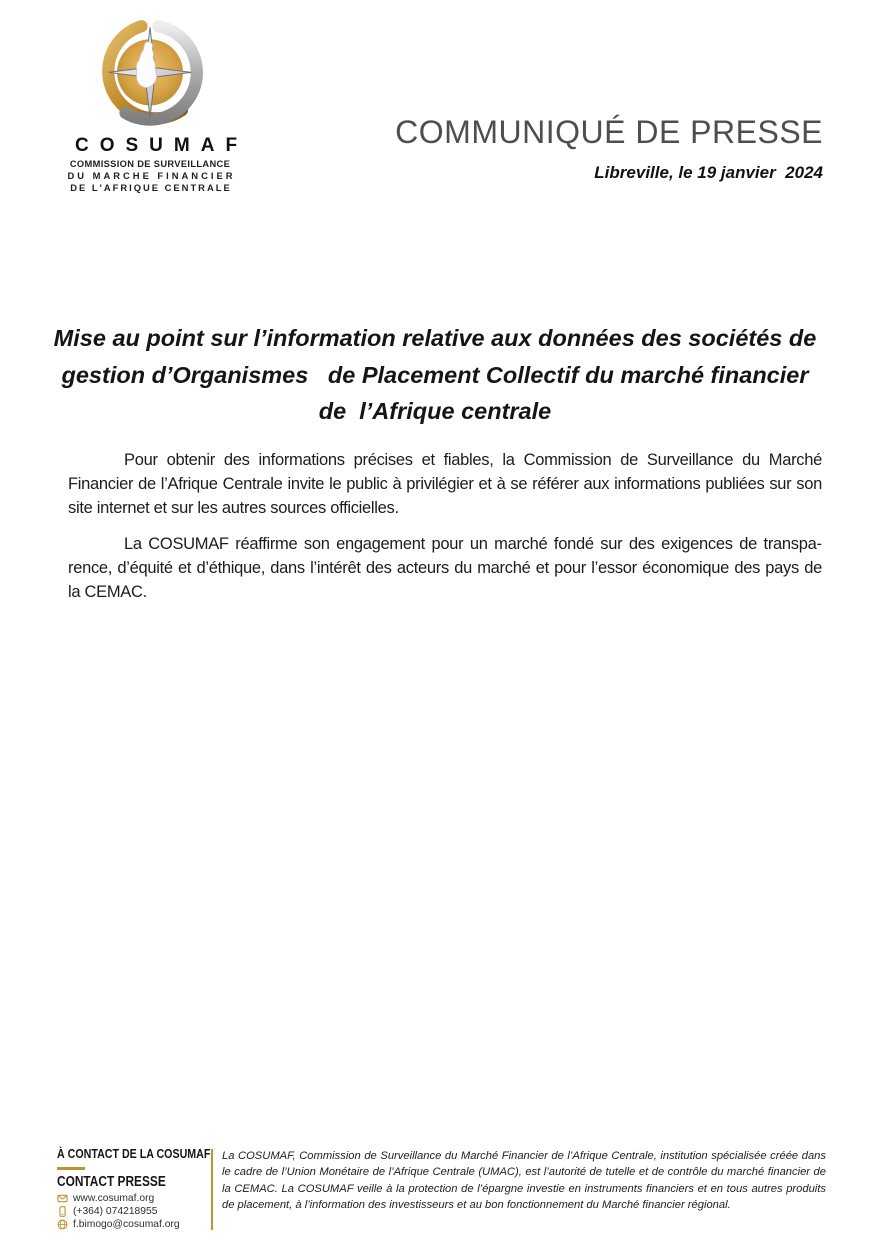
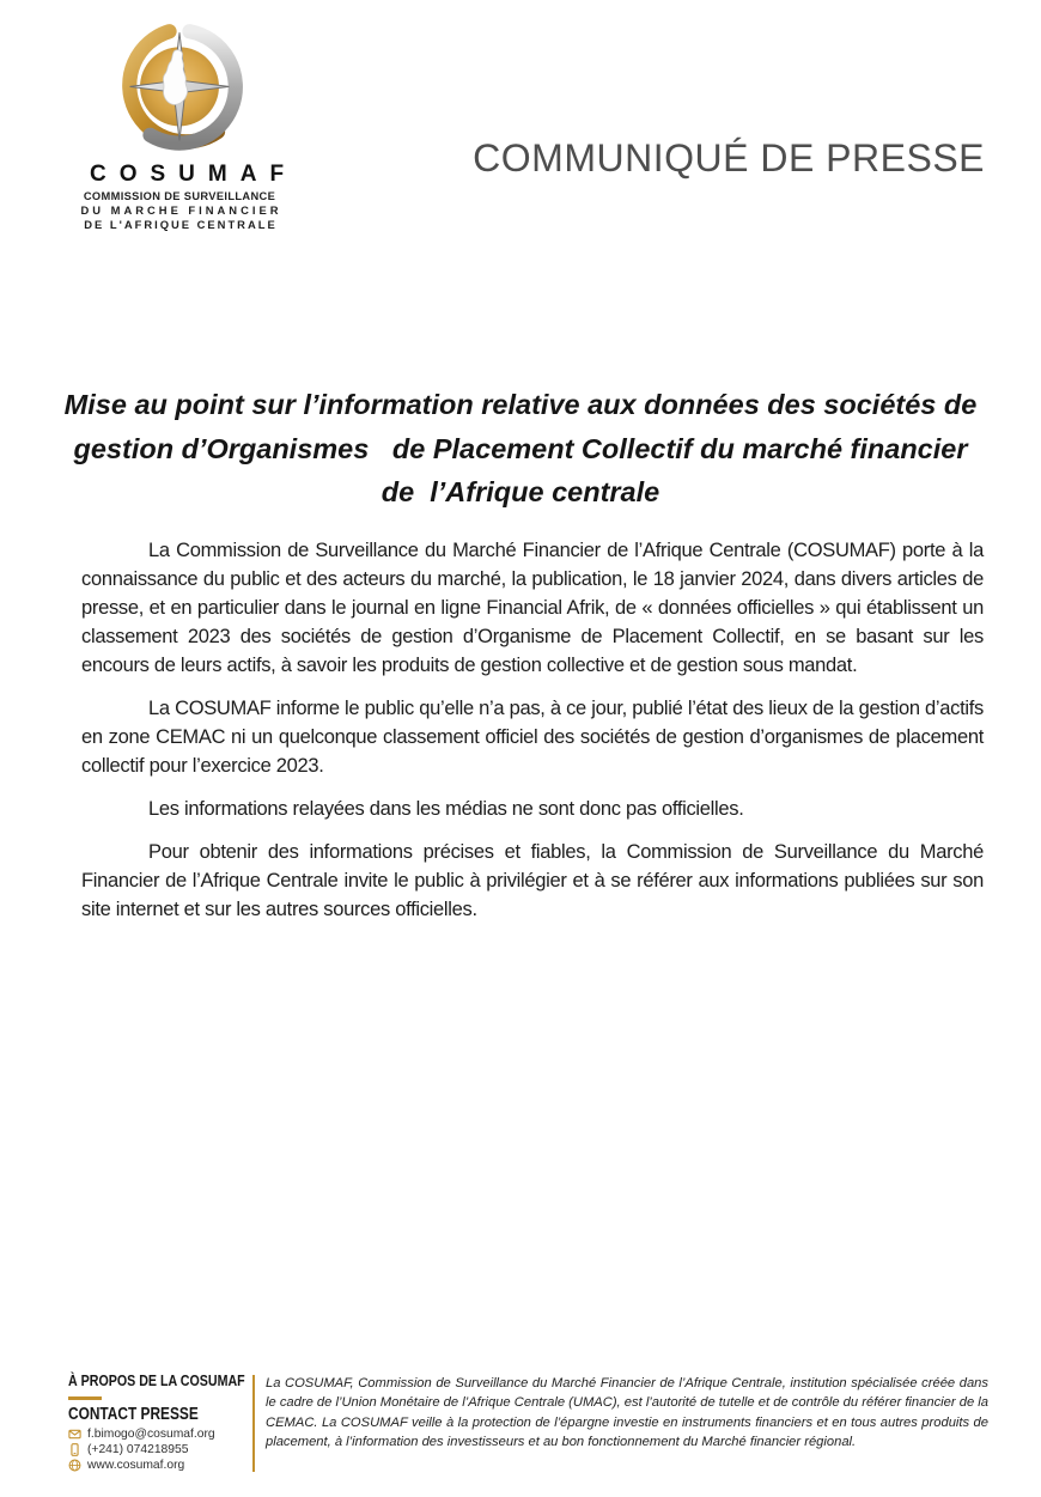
  COSUMAF
  COMMISSION DE SURVEILLANCE
  DU MARCHE FINANCIER
  DE L'AFRIQUE CENTRALE
  COMMUNIQUÉ DE PRESSE
- Libreville, le 19 janvier 2024
  Mise au point sur l’information relative aux données des sociétés de
  gestion d’Organismes de Placement Collectif du marché financier
  de l’Afrique centrale
+ La Commission de Surveillance du Marché Financier de l’Afrique Centrale (COSUMAF) porte à la connaissance du public et des acteurs du marché, la publication, le 18 janvier 2024, dans divers articles de presse, et en particulier dans le journal en ligne Financial Afrik, de « données officielles » qui établissent un classement 2023 des sociétés de gestion d’Organisme de Placement Collectif, en se basant sur les encours de leurs actifs, à savoir les produits de gestion collective et de gestion sous mandat.
+ La COSUMAF informe le public qu’elle n’a pas, à ce jour, publié l’état des lieux de la gestion d’ac­tifs en zone CEMAC ni un quelconque classement officiel des sociétés de gestion d’organismes de placement collectif pour l’exercice 2023.
+ Les informations relayées dans les médias ne sont donc pas officielles.
  Pour obtenir des informations précises et fiables, la Commission de Surveillance du Marché Financier de l’Afrique Centrale invite le public à privilégier et à se référer aux informations publiées sur son site internet et sur les autres sources officielles.
- La COSUMAF réaffirme son engagement pour un marché fondé sur des exigences de transpa­rence, d’équité et d’éthique, dans l’intérêt des acteurs du marché et pour l’essor économique des pays de la CEMAC.
- À CONTACT DE LA COSUMAF
+ À PROPOS DE LA COSUMAF
  CONTACT PRESSE
- www.cosumaf.org
+ f.bimogo@cosumaf.org
- (+364) 074218955
+ (+241) 074218955
- f.bimogo@cosumaf.org
+ www.cosumaf.org
- La COSUMAF, Commission de Surveillance du Marché Financier de l’Afrique Centrale, institution spécialisée créée dans le cadre de l’Union Monétaire de l’Afrique Centrale (UMAC), est l’autorité de tutelle et de contrôle du marché financier de la CEMAC. La COSUMAF veille à la protection de l’épargne investie en instruments financiers et en tous autres produits de placement, à l’information des investisseurs et au bon fonctionnement du Marché financier régional.
+ La COSUMAF, Commission de Surveillance du Marché Financier de l’Afrique Centrale, institution spécialisée créée dans le cadre de l’Union Monétaire de l’Afrique Centrale (UMAC), est l’autorité de tutelle et de contrôle du référer financier de la CEMAC. La COSUMAF veille à la protection de l’épargne investie en instruments financiers et en tous autres produits de placement, à l’information des investisseurs et au bon fonctionnement du Marché financier régional.
